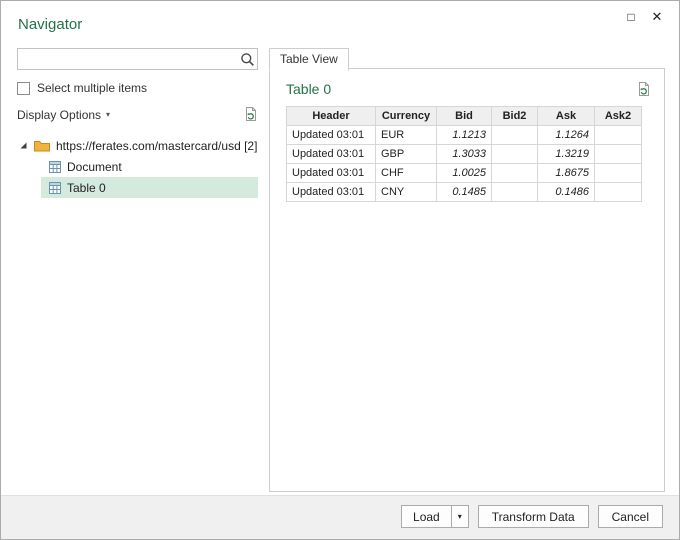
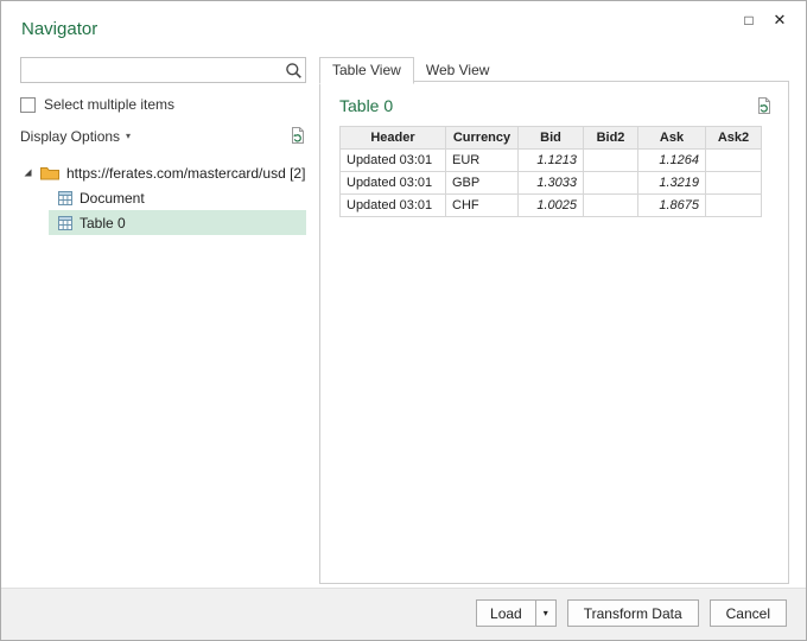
  Navigator
  □
  ✕
  Select multiple items
  Display Options
  ▾
  https://ferates.com/mastercard/usd [2]
  Document
  Table 0
  Table View
+ Web View
  Table 0
  Header	Currency	Bid	Bid2	Ask	Ask2
  Updated 03:01	EUR	1.1213		1.1264
  Updated 03:01	GBP	1.3033		1.3219
  Updated 03:01	CHF	1.0025		1.8675
- Updated 03:01	CNY	0.1485		0.1486
  Load
  ▾
  Transform Data
  Cancel
